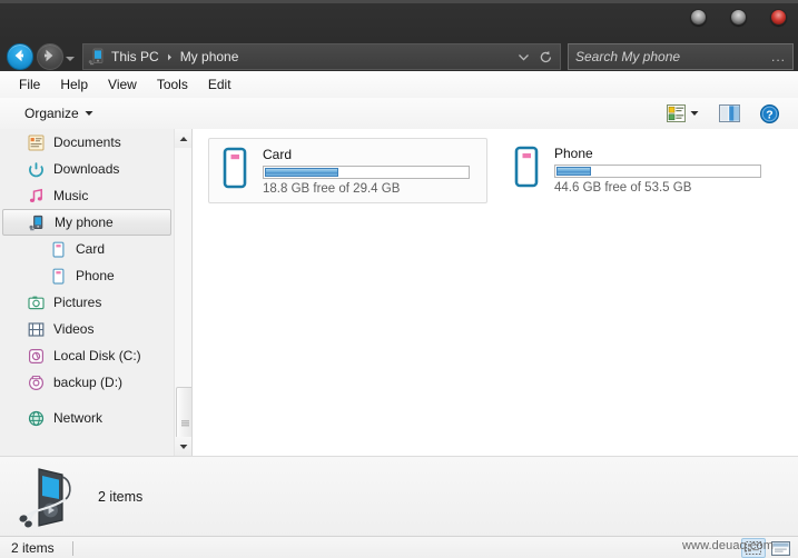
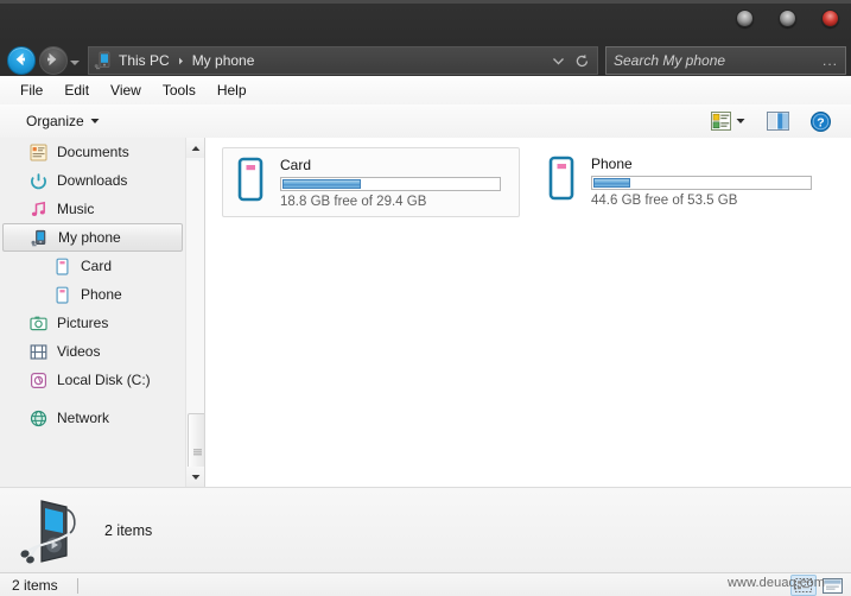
  This PC
  My phone
  Search My phone
  ...
  File
- Help
+ Edit
  View
  Tools
- Edit
+ Help
  Organize
  ?
  Documents
  Downloads
  Music
  My phone
  Card
  Phone
  Pictures
  Videos
  Local Disk (C:)
- backup (D:)
  Network
  Card
  18.8 GB free of 29.4 GB
  Phone
  44.6 GB free of 53.5 GB
  2 items
  2 items
  www.deuaq.com
